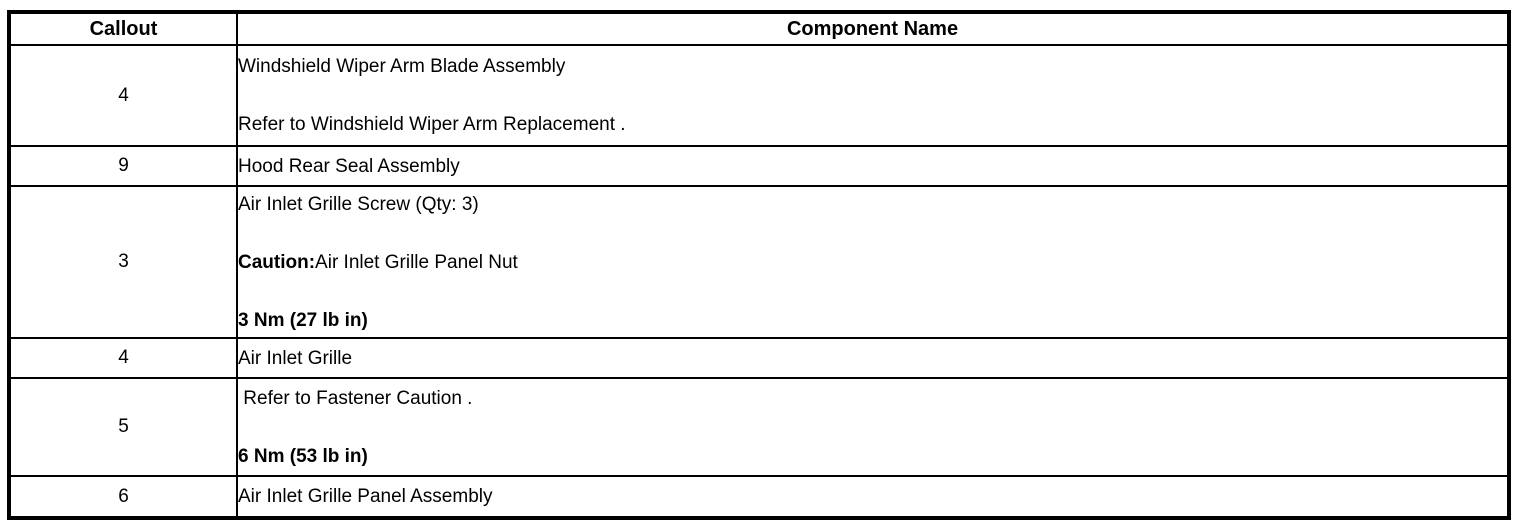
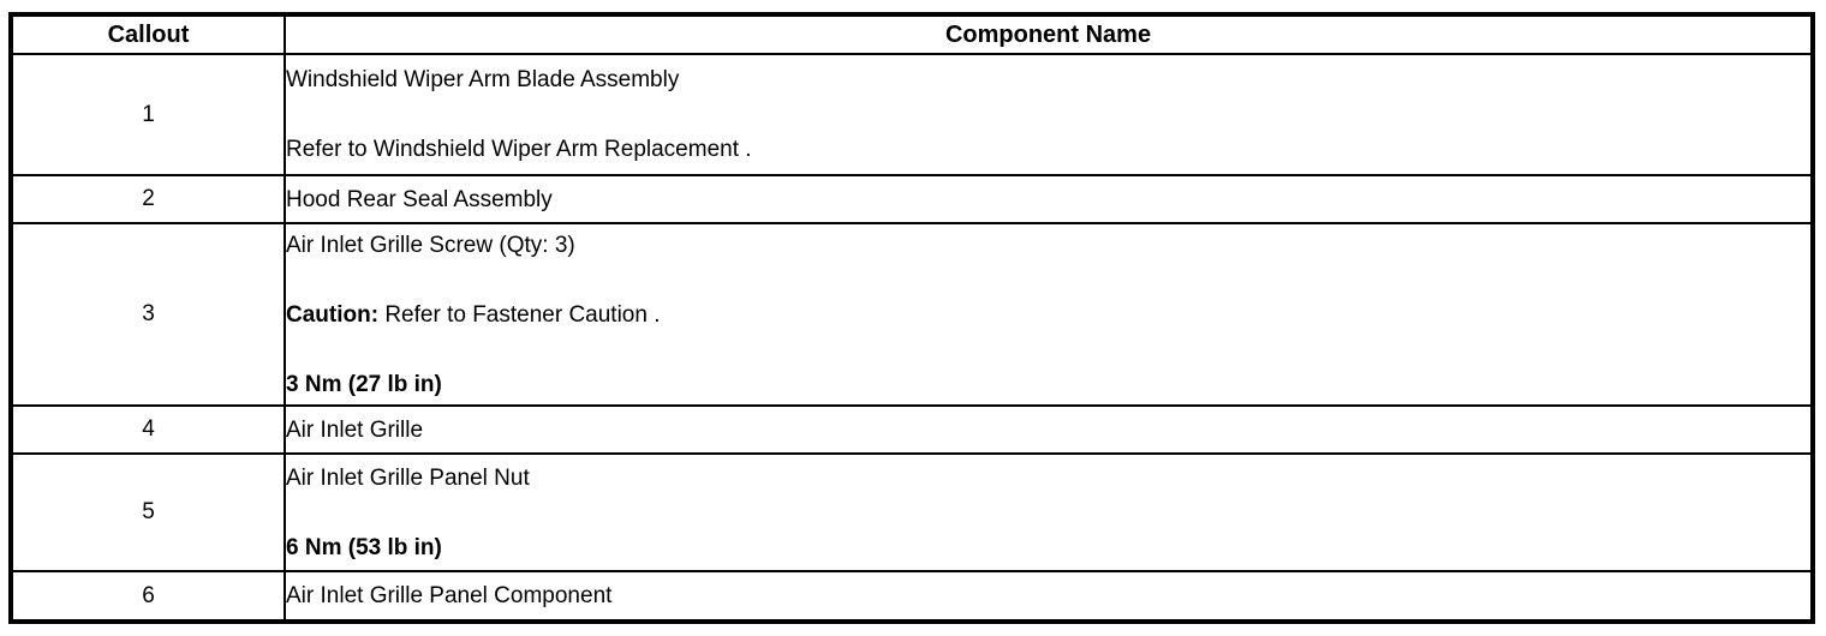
  Callout	Component Name
- 4	Windshield Wiper Arm Blade Assembly Refer to Windshield Wiper Arm Replacement .
+ 1	Windshield Wiper Arm Blade Assembly Refer to Windshield Wiper Arm Replacement .
- 9	Hood Rear Seal Assembly
+ 2	Hood Rear Seal Assembly
- 3	Air Inlet Grille Screw (Qty: 3) Caution:Air Inlet Grille Panel Nut 3 Nm (27 lb in)
+ 3	Air Inlet Grille Screw (Qty: 3) Caution: Refer to Fastener Caution . 3 Nm (27 lb in)
  4	Air Inlet Grille
- 5	Refer to Fastener Caution . 6 Nm (53 lb in)
+ 5	Air Inlet Grille Panel Nut 6 Nm (53 lb in)
- 6	Air Inlet Grille Panel Assembly
+ 6	Air Inlet Grille Panel Component
